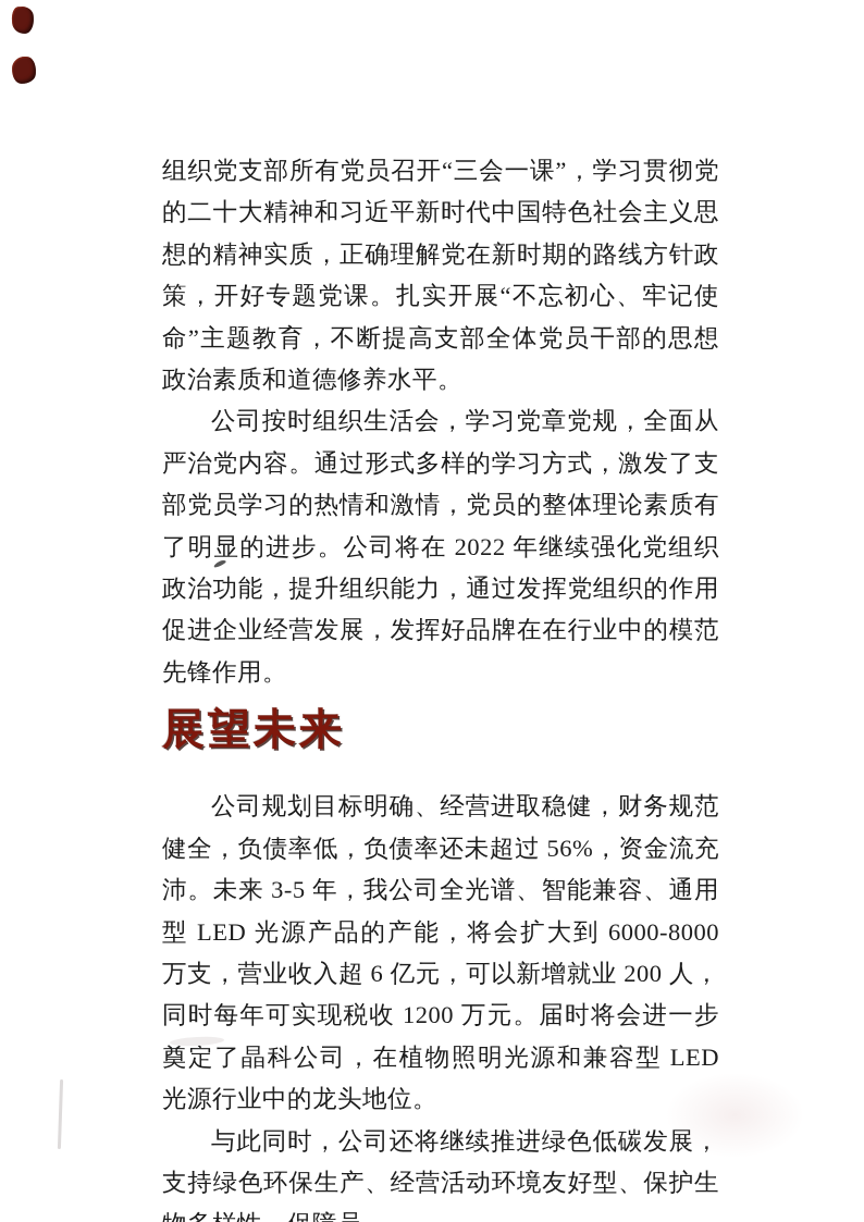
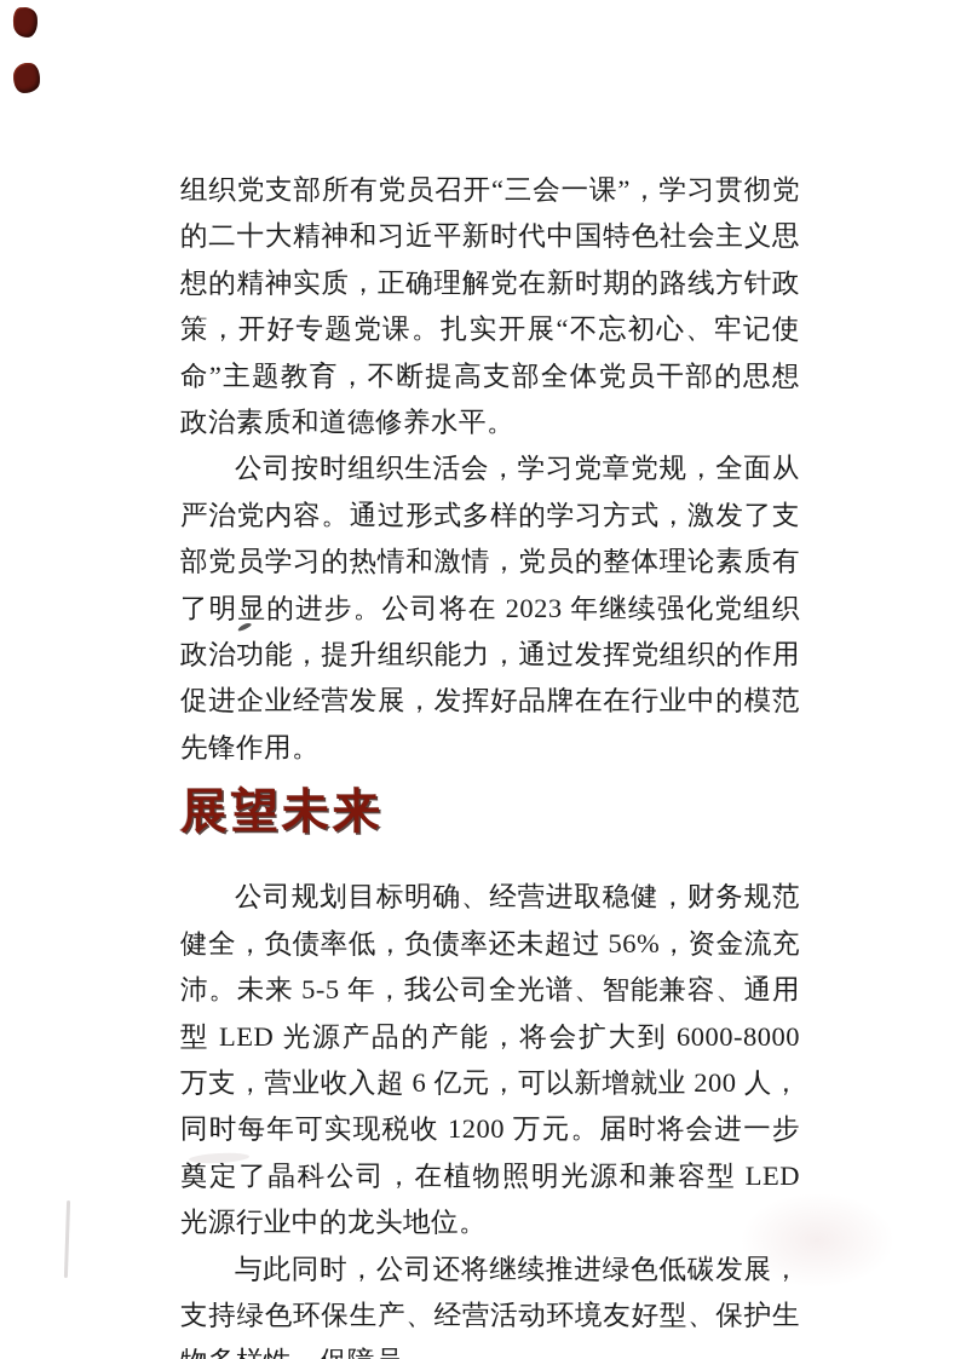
  组织党支部所有党员召开“三会一课”，学习贯彻党的二十大精神和习近平新时代中国特色社会主义思想的精神实质，正确理解党在新时期的路线方针政策，开好专题党课。扎实开展“不忘初心、牢记使命”主题教育，不断提高支部全体党员干部的思想政治素质和道德修养水平。
- 公司按时组织生活会，学习党章党规，全面从严治党内容。通过形式多样的学习方式，激发了支部党员学习的热情和激情，党员的整体理论素质有了明显的进步。公司将在 2022 年继续强化党组织政治功能，提升组织能力，通过发挥党组织的作用促进企业经营发展，发挥好品牌在在行业中的模范先锋作用。
+ 公司按时组织生活会，学习党章党规，全面从严治党内容。通过形式多样的学习方式，激发了支部党员学习的热情和激情，党员的整体理论素质有了明显的进步。公司将在 2023 年继续强化党组织政治功能，提升组织能力，通过发挥党组织的作用促进企业经营发展，发挥好品牌在在行业中的模范先锋作用。
  展望未来
- 公司规划目标明确、经营进取稳健，财务规范健全，负债率低，负债率还未超过 56%，资金流充沛。未来 3-5 年，我公司全光谱、智能兼容、通用型 LED 光源产品的产能，将会扩大到 6000-8000 万支，营业收入超 6 亿元，可以新增就业 200 人，同时每年可实现税收 1200 万元。届时将会进一步奠定了晶科公司，在植物照明光源和兼容型 LED 光源行业中的龙头地位。
+ 公司规划目标明确、经营进取稳健，财务规范健全，负债率低，负债率还未超过 56%，资金流充沛。未来 5-5 年，我公司全光谱、智能兼容、通用型 LED 光源产品的产能，将会扩大到 6000-8000 万支，营业收入超 6 亿元，可以新增就业 200 人，同时每年可实现税收 1200 万元。届时将会进一步奠定了晶科公司，在植物照明光源和兼容型 LED 光源行业中的龙头地位。
  与此同时，公司还将继续推进绿色低碳发支持绿色环保生产、经营活动环境友好型、保护生
